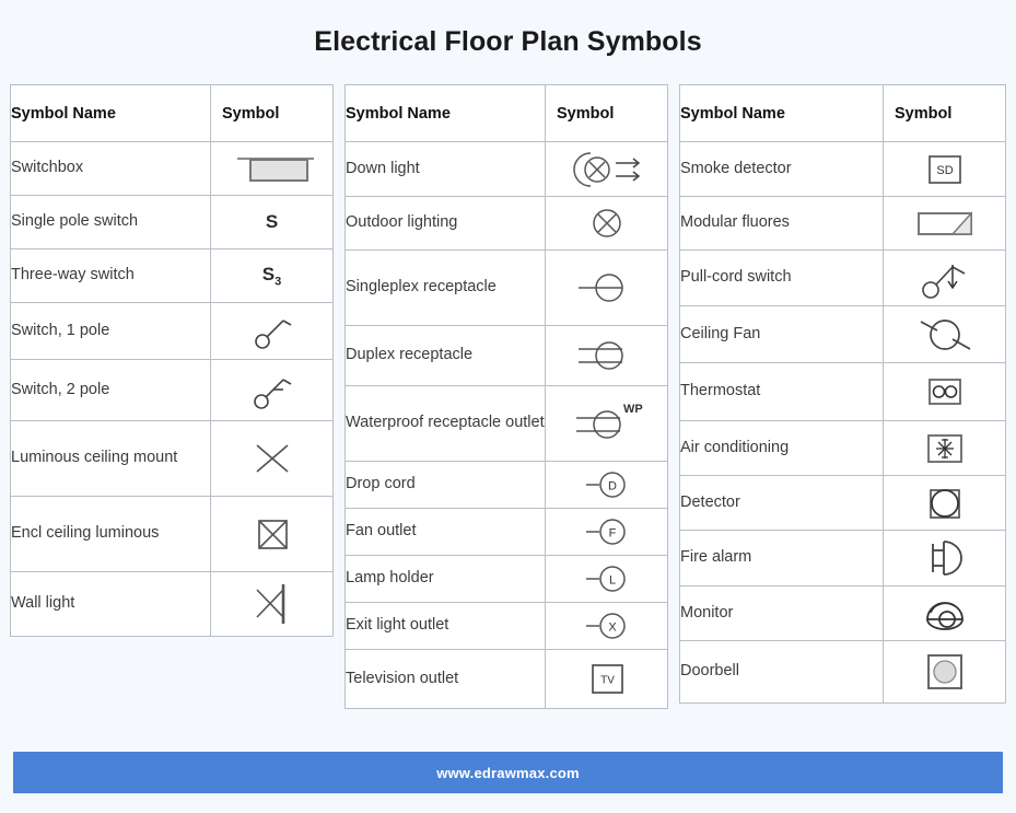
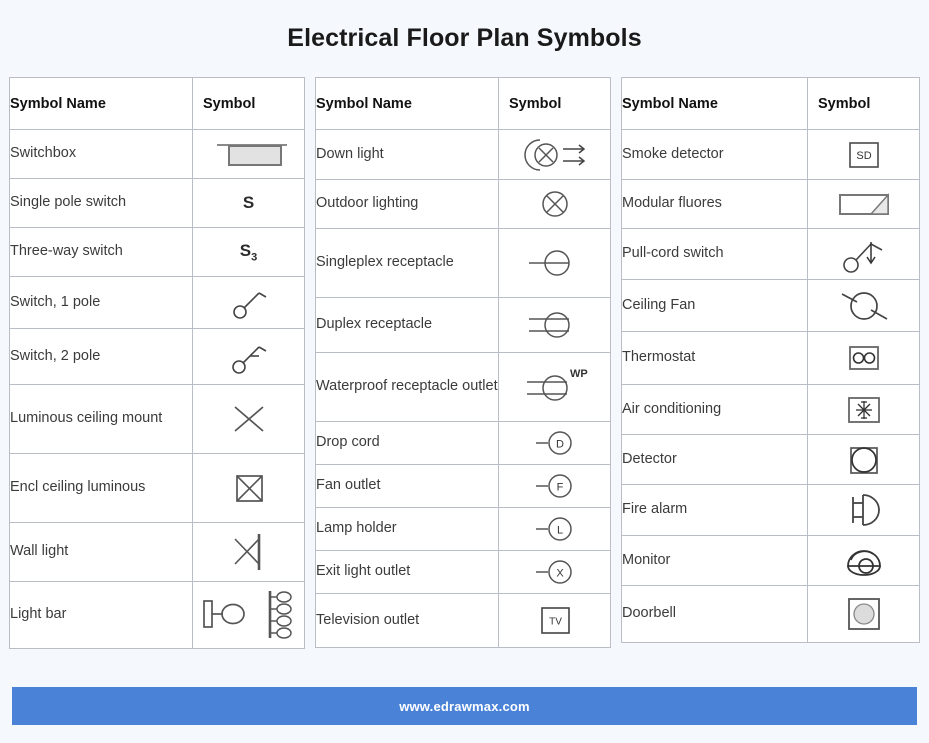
  Electrical Floor Plan Symbols
  Symbol Name	Symbol
  Switchbox
  Single pole switch	S
  Three-way switch	S3
  Switch, 1 pole
  Switch, 2 pole
  Luminous ceiling mount
  Encl ceiling luminous
  Wall light
+ Light bar
  Symbol Name	Symbol
  Down light
  Outdoor lighting
  Singleplex receptacle
  Duplex receptacle
  Waterproof receptacle outlet	WP
  Drop cord	D
  Fan outlet	F
  Lamp holder	L
  Exit light outlet	X
  Television outlet	TV
  Symbol Name	Symbol
  Smoke detector	SD
  Modular fluores
  Pull-cord switch
  Ceiling Fan
  Thermostat
  Air conditioning
  Detector
  Fire alarm
  Monitor
  Doorbell
  www.edrawmax.com
